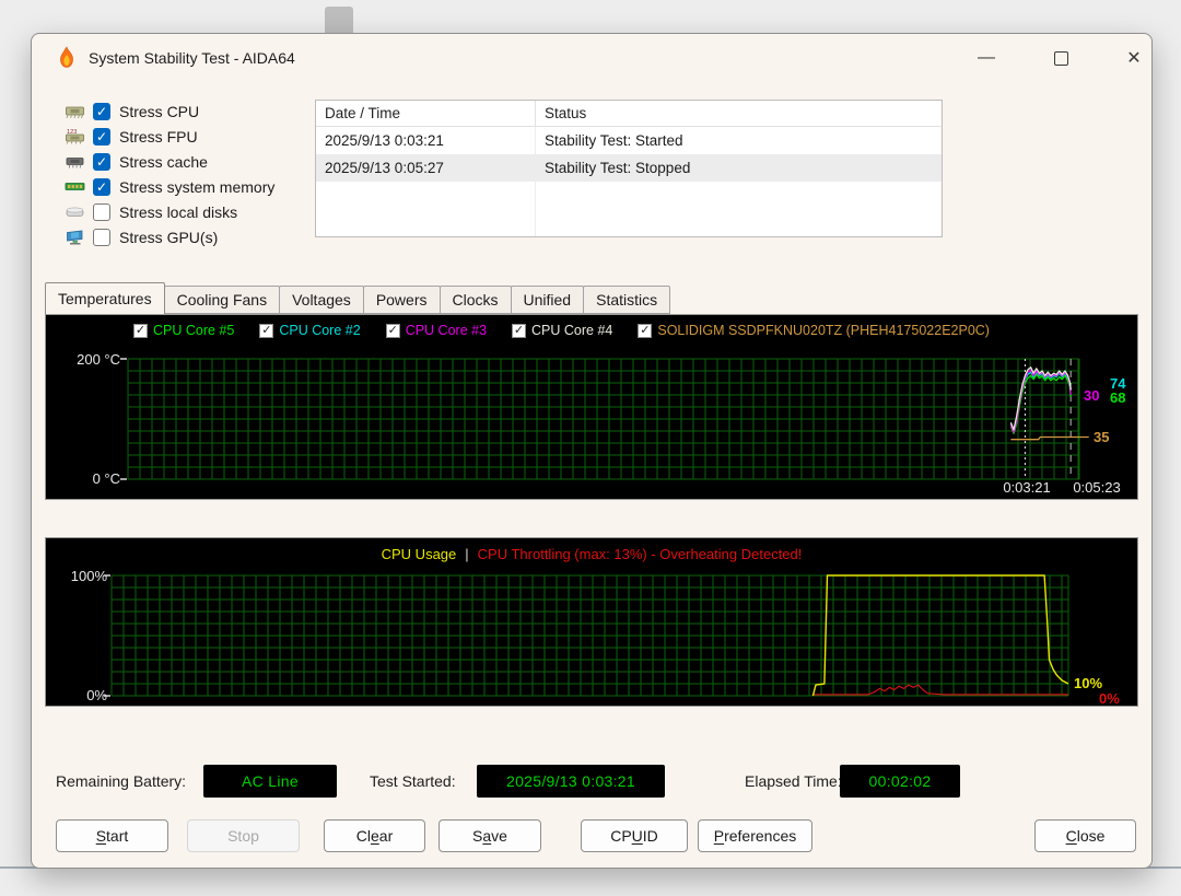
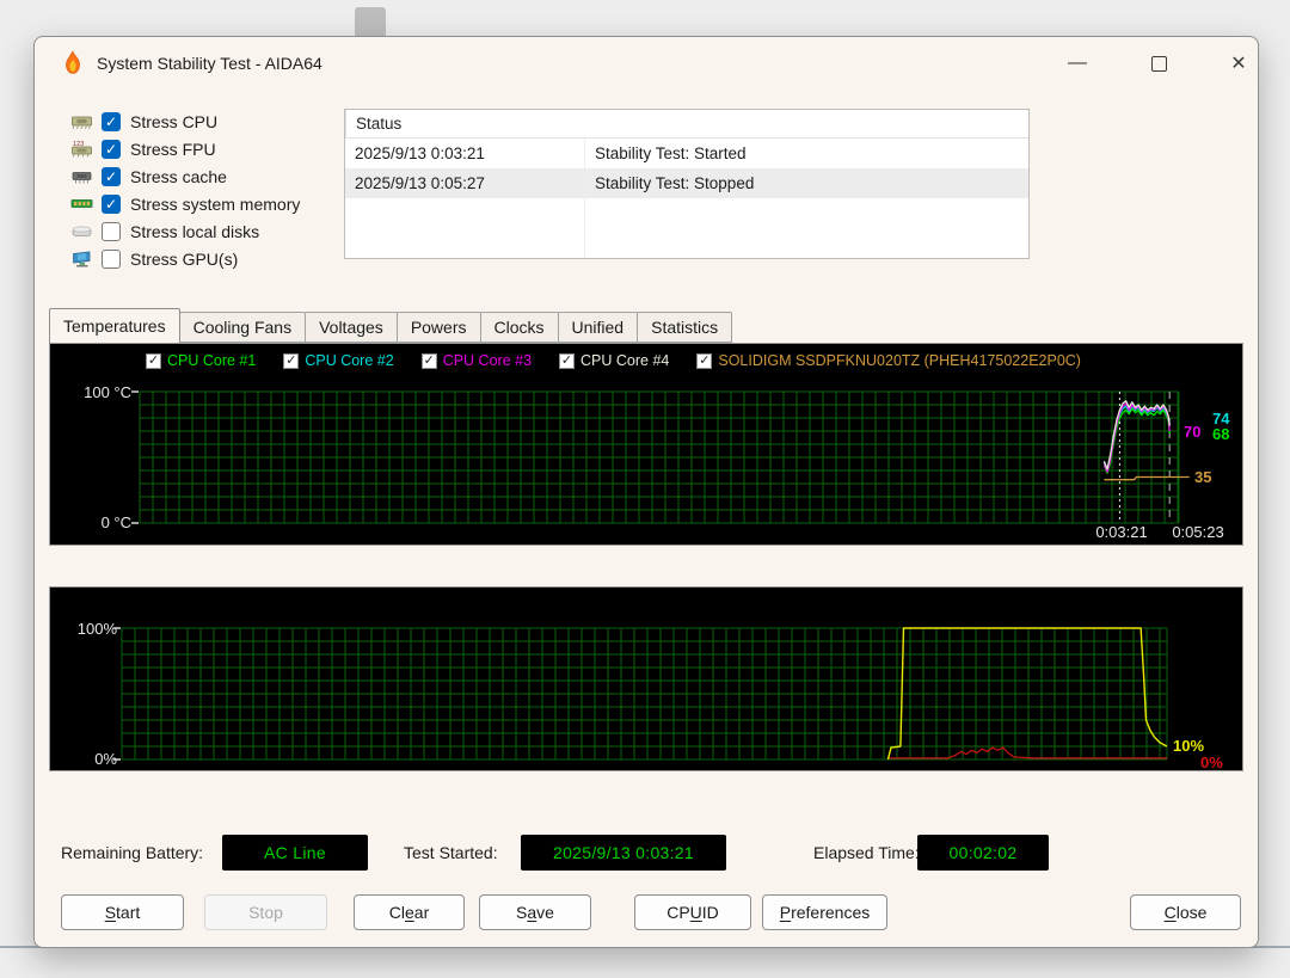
  System Stability Test - AIDA64
  —
  ✕
  ✓
  Stress CPU
  ✓
  Stress FPU
  ✓
  Stress cache
  ✓
  Stress system memory
  Stress local disks
  Stress GPU(s)
- Date / Time
  Status
  2025/9/13 0:03:21
  Stability Test: Started
  2025/9/13 0:05:27
  Stability Test: Stopped
  Temperatures
  Cooling Fans
  Voltages
  Powers
  Clocks
  Unified
  Statistics
  ✓
- CPU Core #5
+ CPU Core #1
  ✓
  CPU Core #2
  ✓
  CPU Core #3
  ✓
  CPU Core #4
  ✓
  SOLIDIGM SSDPFKNU020TZ (PHEH4175022E2P0C)
- 200 °C
+ 100 °C
  0 °C
  0:03:21
  0:05:23
- 30
+ 70
  74
  68
  35
- CPU Usage
- |
- CPU Throttling (max: 13%) - Overheating Detected!
  100%
  0%
  10%
  0%
  Remaining Battery:
  AC Line
  Test Started:
  2025/9/13 0:03:21
  Elapsed Time
  00:02:02
  S
  tart
  Stop
  Cl
  e
  ar
  S
  a
  ve
  CP
  U
  ID
  P
  references
  C
  lose
